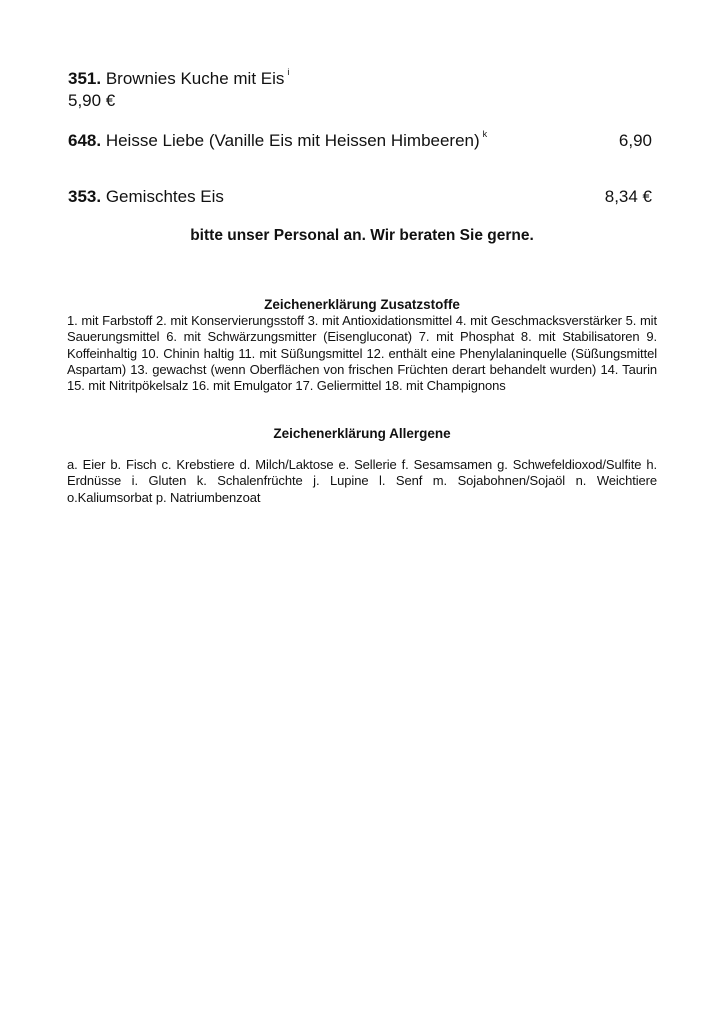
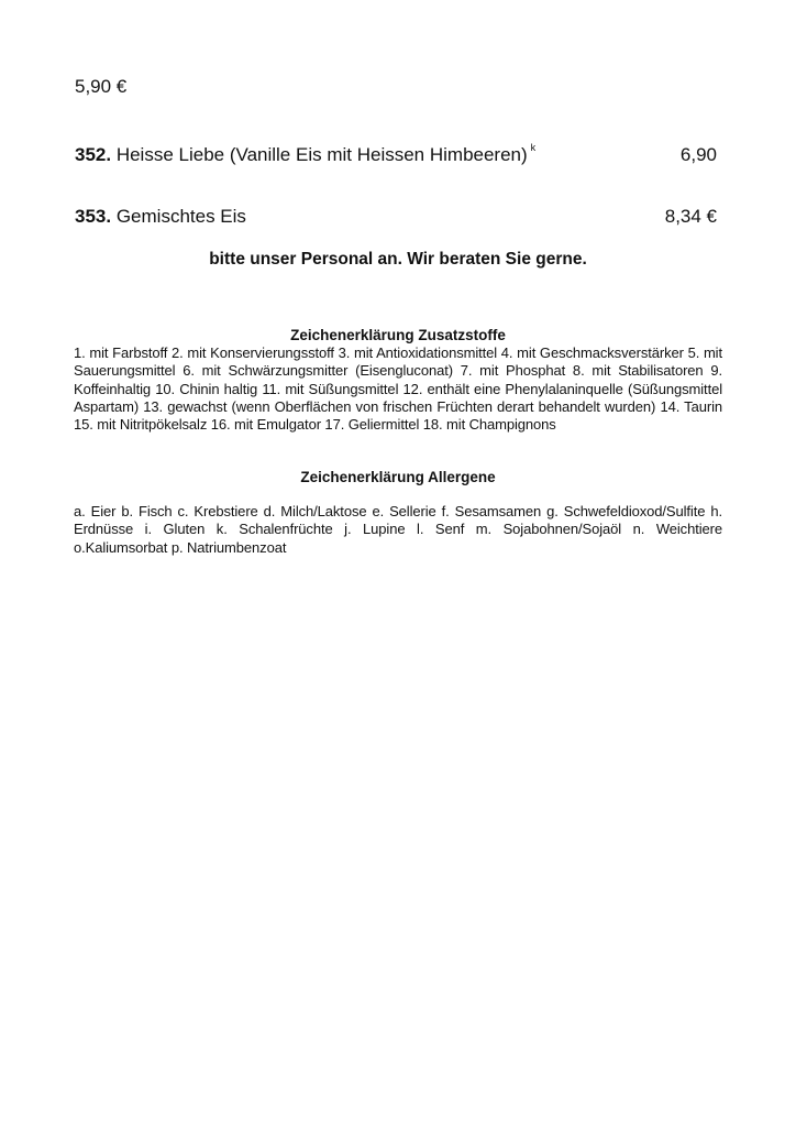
- 351. Brownies Kuche mit Eis i
  5,90 €
- 648. Heisse Liebe (Vanille Eis mit Heissen Himbeeren) k
+ 352. Heisse Liebe (Vanille Eis mit Heissen Himbeeren) k
  6,90
  353. Gemischtes Eis
  8,34 €
  bitte unser Personal an. Wir beraten Sie gerne.
  Zeichenerklärung Zusatzstoffe
  1. mit Farbstoff 2. mit Konservierungsstoff 3. mit Antioxidationsmittel 4. mit Geschmacksverstärker 5. mit Sauerungsmittel 6. mit Schwärzungsmitter (Eisengluconat) 7. mit Phosphat 8. mit Stabilisatoren 9. Koffeinhaltig 10. Chinin haltig 11. mit Süßungsmittel 12. enthält eine Phenylalaninquelle (Süßungsmittel Aspartam) 13. gewachst (wenn Oberflächen von frischen Früchten derart behandelt wurden) 14. Taurin 15. mit Nitritpökelsalz 16. mit Emulgator 17. Geliermittel 18. mit Champignons
  Zeichenerklärung Allergene
  a. Eier b. Fisch c. Krebstiere d. Milch/Laktose e. Sellerie f. Sesamsamen g. Schwefeldioxod/Sulfite h. Erdnüsse i. Gluten k. Schalenfrüchte j. Lupine l. Senf m. Sojabohnen/Sojaöl n. Weichtiere o.Kaliumsorbat p. Natriumbenzoat
